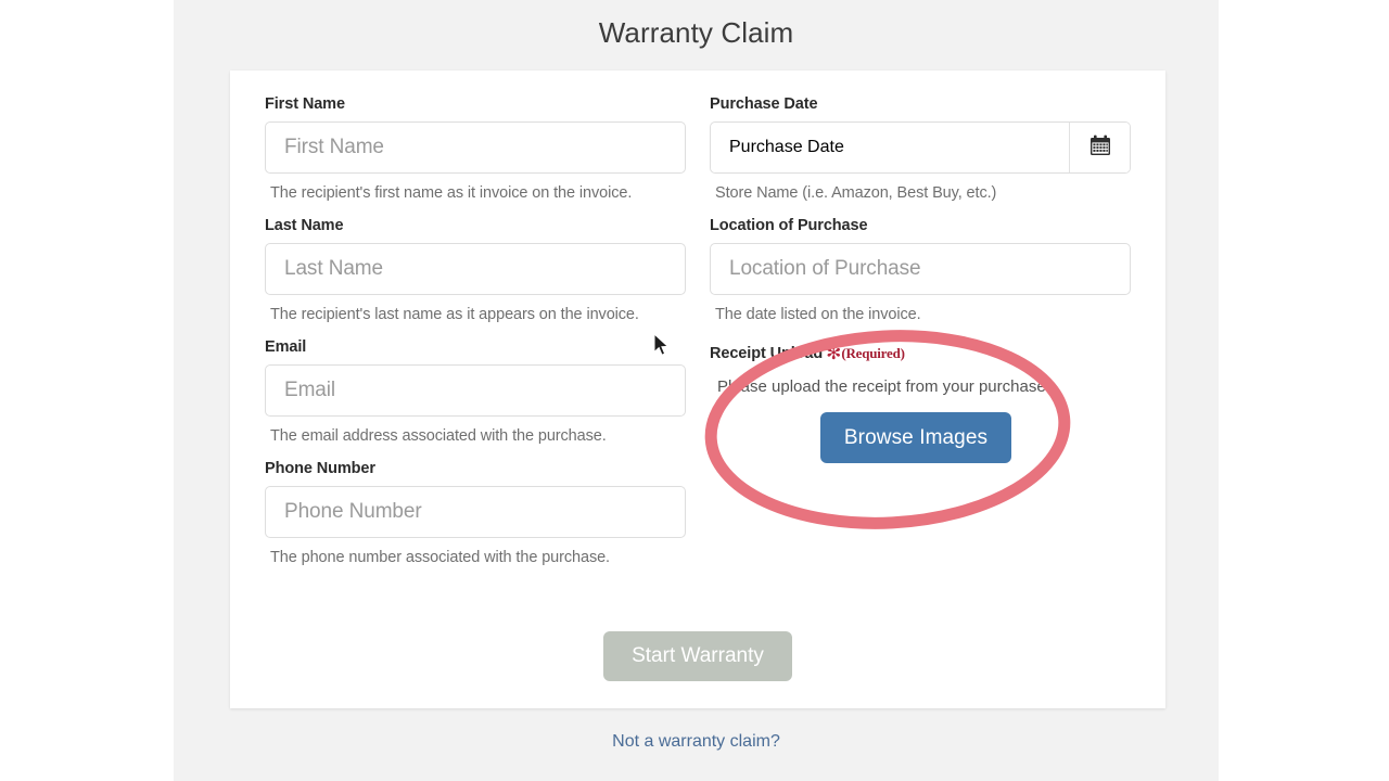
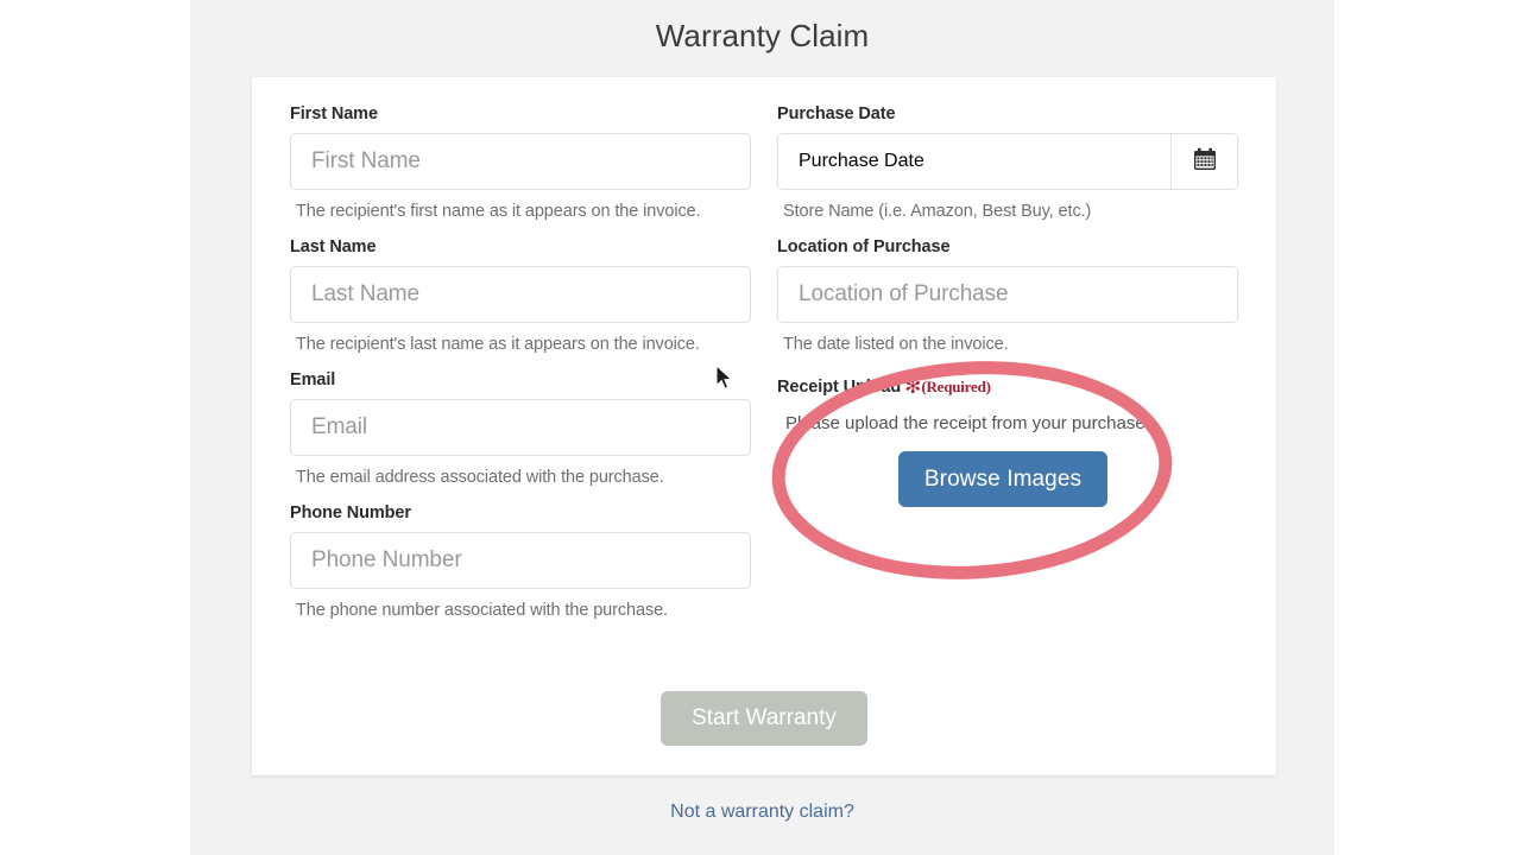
  Warranty Claim
  First Name
  First Name
- The recipient's first name as it invoice on the invoice.
+ The recipient's first name as it appears on the invoice.
  Last Name
  Last Name
  The recipient's last name as it appears on the invoice.
  Email
  Email
  The email address associated with the purchase.
  Phone Number
  Phone Number
  The phone number associated with the purchase.
  Purchase Date
  Purchase Date
  Store Name (i.e. Amazon, Best Buy, etc.)
  Location of Purchase
  Location of Purchase
  The date listed on the invoice.
  Receipt Ud ✻(Required)
  Pse upload the receipt from your purchase
  Browse Images
  Start Warranty
  Not a warranty claim?
